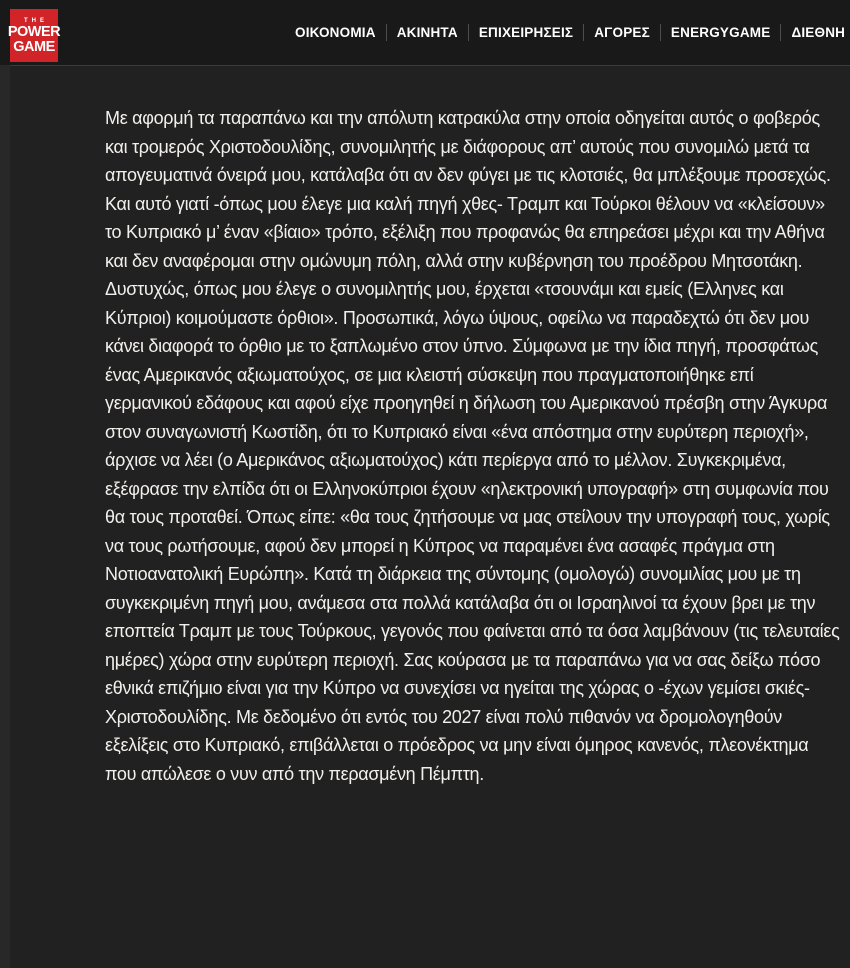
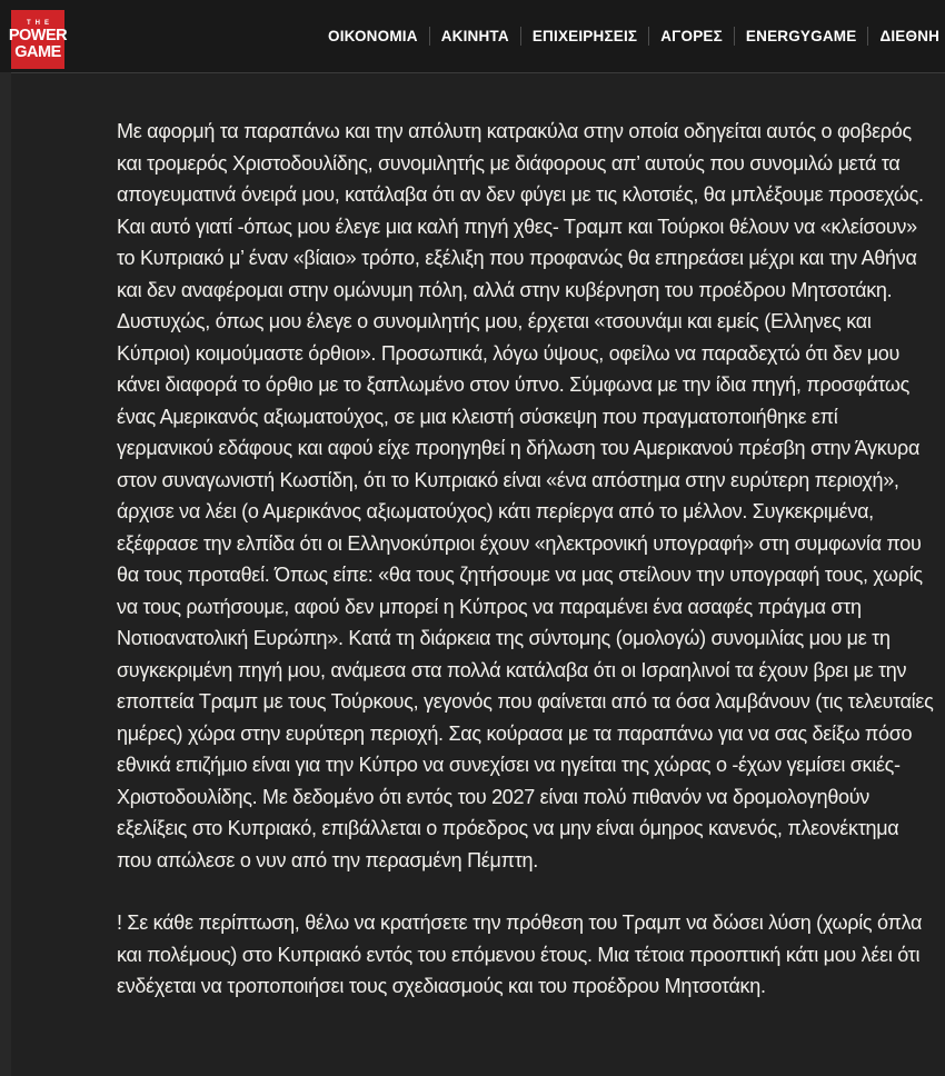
  POWER
  GAME
  ΟΙΚΟΝΟΜΙΑ
  ΑΚΙΝΗΤΑ
  ΕΠΙΧΕΙΡΗΣΕΙΣ
  ΑΓΟΡΕΣ
  ENERGYGAME
  ΔΙΕΘΝΗ
  Με αφορμή τα παραπάνω και την απόλυτη κατρακύλα στην οποία οδηγείται αυτός ο φοβερός και τρομερός Χριστοδουλίδης, συνομιλητής με διάφορους απ’ αυτούς που συνομιλώ μετά τα απογευματινά όνειρά μου, κατάλαβα ότι αν δεν φύγει με τις κλοτσιές, θα μπλέξουμε προσεχώς. Και αυτό γιατί -όπως μου έλεγε μια καλή πηγή χθες- Τραμπ και Τούρκοι θέλουν να «κλείσουν» το Κυπριακό μ’ έναν «βίαιο» τρόπο, εξέλιξη που προφανώς θα επηρεάσει μέχρι και την Αθήνα και δεν αναφέρομαι στην ομώνυμη πόλη, αλλά στην κυβέρνηση του προέδρου Μητσοτάκη. Δυστυχώς, όπως μου έλεγε ο συνομιλητής μου, έρχεται «τσουνάμι και εμείς (Ελληνες και Κύπριοι) κοιμούμαστε όρθιοι». Προσωπικά, λόγω ύψους, οφείλω να παραδεχτώ ότι δεν μου κάνει διαφορά το όρθιο με το ξαπλωμένο στον ύπνο. Σύμφωνα με την ίδια πηγή, προσφάτως ένας Αμερικανός αξιωματούχος, σε μια κλειστή σύσκεψη που πραγματοποιήθηκε επί γερμανικού εδάφους και αφού είχε προηγηθεί η δήλωση του Αμερικανού πρέσβη στην Άγκυρα στον συναγωνιστή Κωστίδη, ότι το Κυπριακό είναι «ένα απόστημα στην ευρύτερη περιοχή», άρχισε να λέει (ο Αμερικάνος αξιωματούχος) κάτι περίεργα από το μέλλον. Συγκεκριμένα, εξέφρασε την ελπίδα ότι οι Ελληνοκύπριοι έχουν «ηλεκτρονική υπογραφή» στη συμφωνία που θα τους προταθεί. Όπως είπε: «θα τους ζητήσουμε να μας στείλουν την υπογραφή τους, χωρίς να τους ρωτήσουμε, αφού δεν μπορεί η Κύπρος να παραμένει ένα ασαφές πράγμα στη Νοτιοανατολική Ευρώπη». Κατά τη διάρκεια της σύντομης (ομολογώ) συνομιλίας μου με τη συγκεκριμένη πηγή μου, ανάμεσα στα πολλά κατάλαβα ότι οι Ισραηλινοί τα έχουν βρει με την εποπτεία Τραμπ με τους Τούρκους, γεγονός που φαίνεται από τα όσα λαμβάνουν (τις τελευταίες ημέρες) χώρα στην ευρύτερη περιοχή. Σας κούρασα με τα παραπάνω για να σας δείξω πόσο εθνικά επιζήμιο είναι για την Κύπρο να συνεχίσει να ηγείται της χώρας ο -έχων γεμίσει σκιές- Χριστοδουλίδης. Με δεδομένο ότι εντός του 2027 είναι πολύ πιθανόν να δρομολογηθούν εξελίξεις στο Κυπριακό, επιβάλλεται ο πρόεδρος να μην είναι όμηρος κανενός, πλεονέκτημα που απώλεσε ο νυν από την περασμένη Πέμπτη.
+ ! Σε κάθε περίπτωση, θέλω να κρατήσετε την πρόθεση του Τραμπ να δώσει λύση (χωρίς όπλα και πολέμους) στο Κυπριακό εντός του επόμενου έτους. Μια τέτοια προοπτική κάτι μου λέει ότι ενδέχεται να τροποποιήσει τους σχεδιασμούς και του προέδρου Μητσοτάκη.
